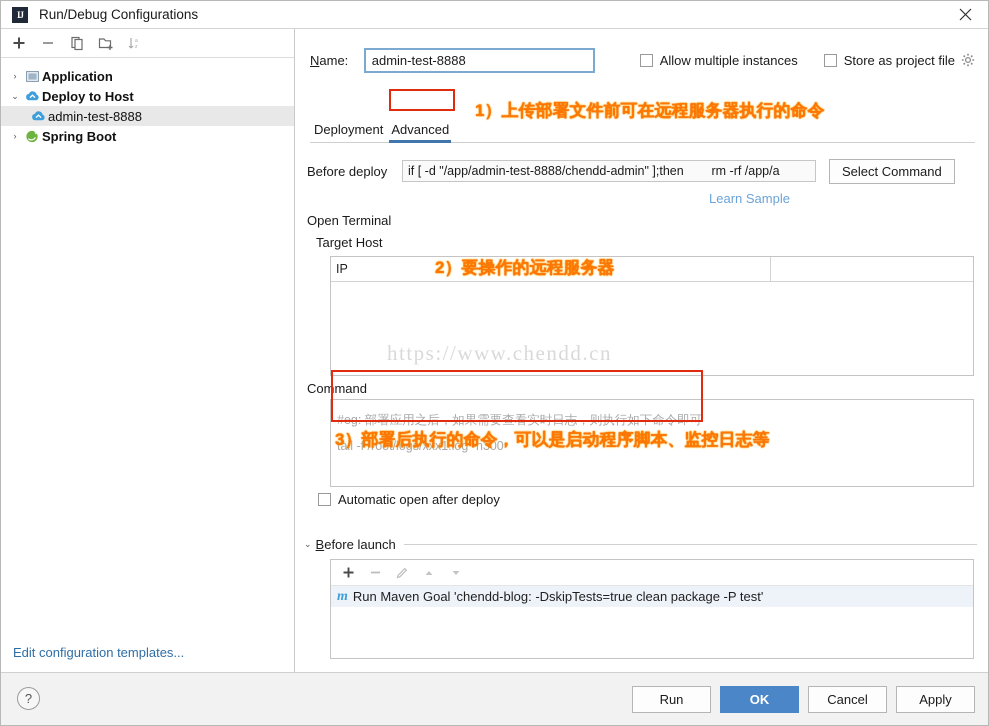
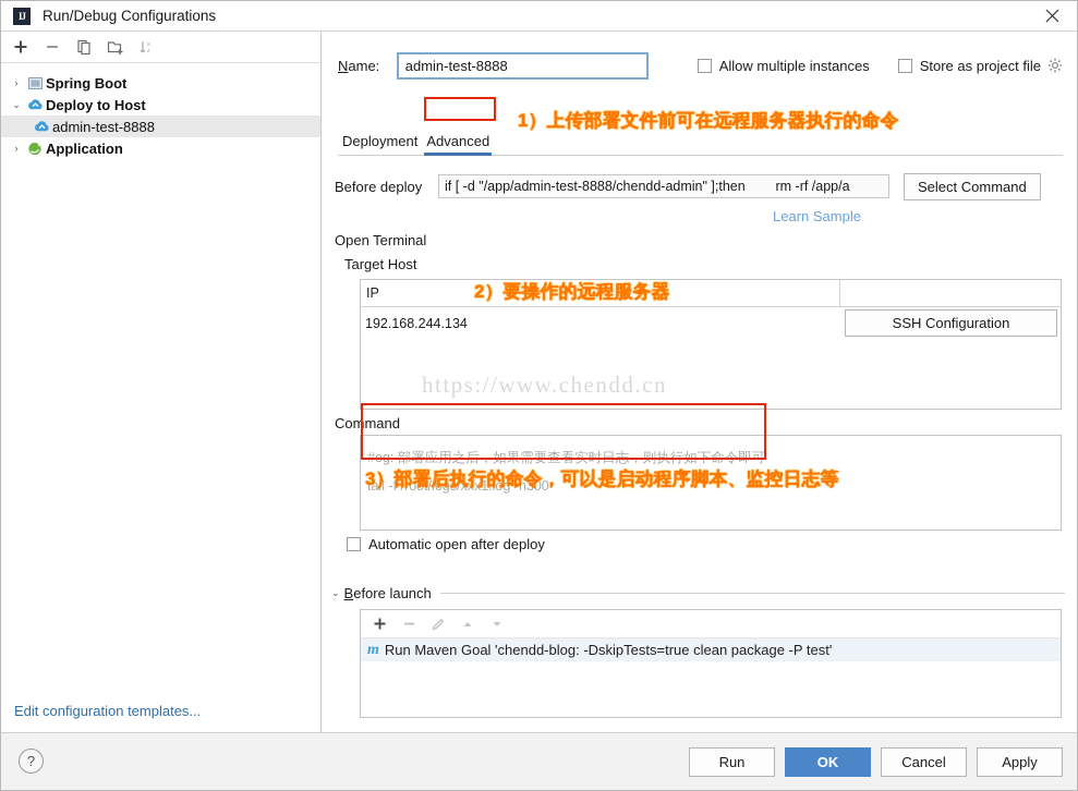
  IJ
  Run/Debug Configurations
  ›
- Application
+ Spring Boot
  ⌄
  Deploy to Host
  admin-test-8888
  ›
- Spring Boot
+ Application
  Edit configuration templates...
  Name:
  admin-test-8888
  Allow multiple instances
  Store as project file
  Deployment
  Advanced
  Before deploy
  if [ -d "/app/admin-test-8888/chendd-admin" ];then rm -rf /app/a
  Select Command
  Learn Sample
  Open Terminal
  Target Host
  IP
+ 192.168.244.134
+ SSH Configuration
  Command
  #eg: 部署应用之后，如果需要查看实时日志，则执行如下命令即可
  tail -f /root/logs/xxx1.log -n300
  Automatic open after deploy
  ⌄
  Before launch
  m
  Run Maven Goal 'chendd-blog: -DskipTests=true clean package -P test'
  ?
  Run
  OK
  Cancel
  Apply
  https://www.chendd.cn
  1）上传部署文件前可在远程服务器执行的命令
  2）要操作的远程服务器
  3）部署后执行的命令，可以是启动程序脚本、监控日志等
